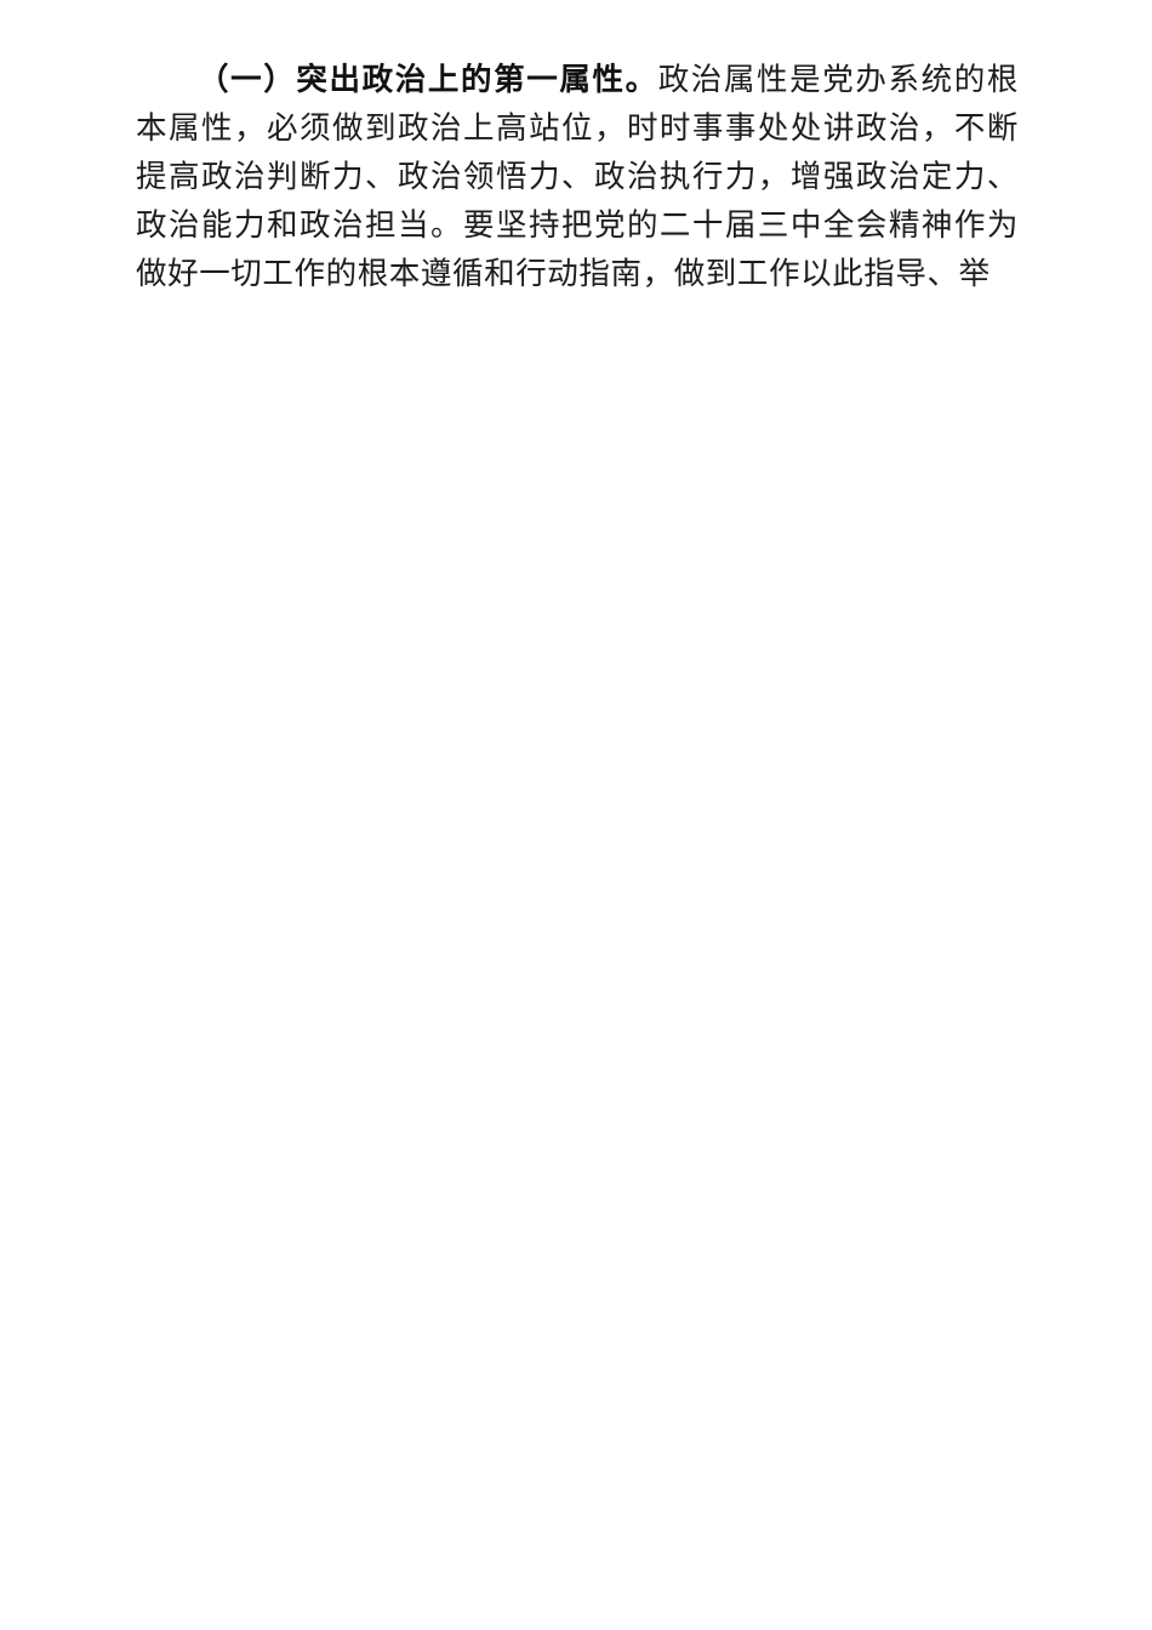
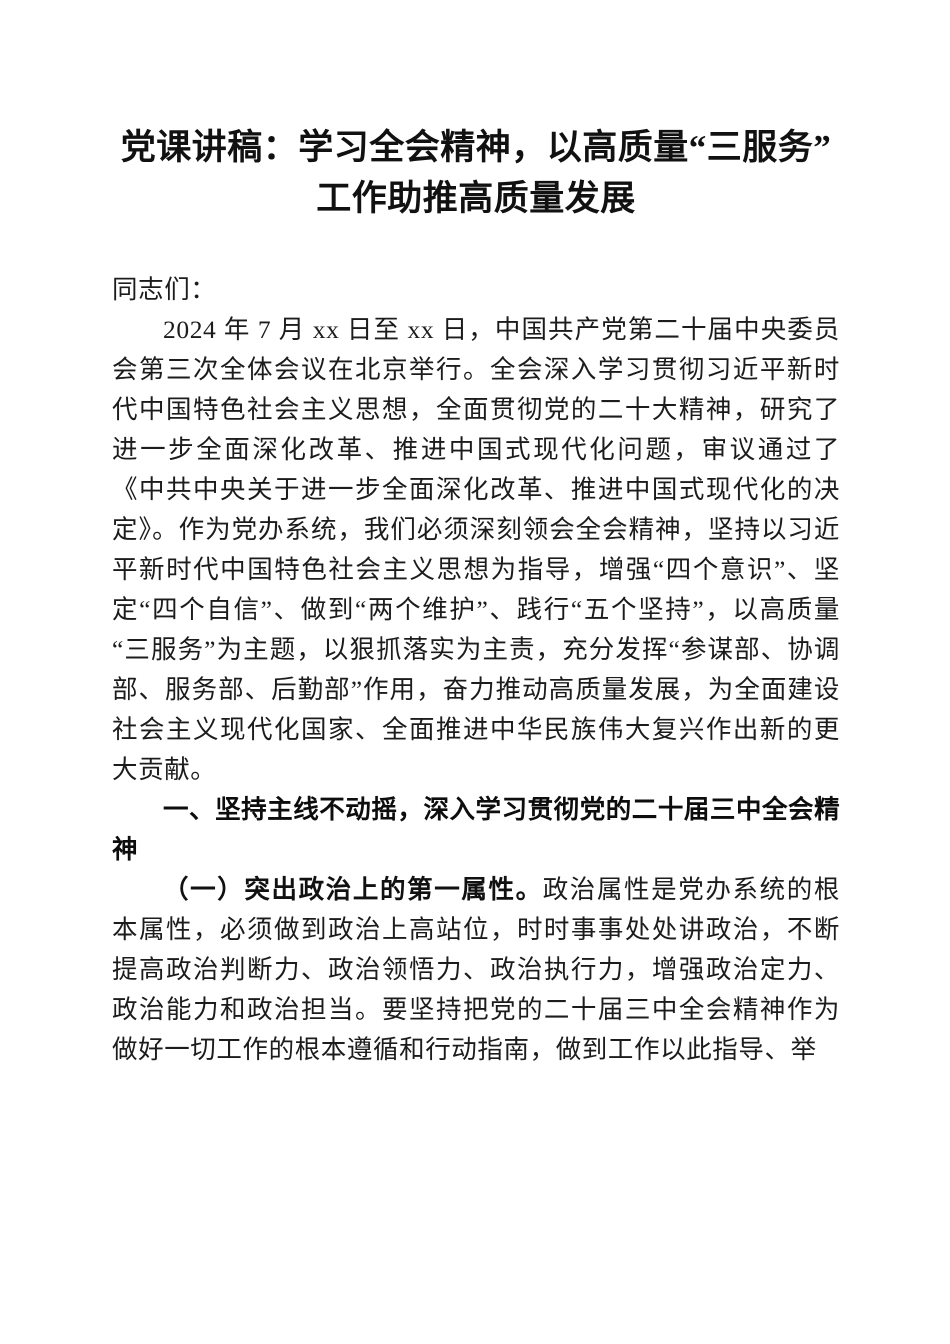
+ 党课讲稿：学习全会精神，以高质量“三服务”工作助推高质量发展
+ 同志们：
+ 2024 年 7 月 xx 日至 xx 日，中国共产党第二十届中央委员会第三次全体会议在北京举行。全会深入学习贯彻习近平新时代中国特色社会主义思想，全面贯彻党的二十大精神，研究了进一步全面深化改革、推进中国式现代化问题，审议通过了《中共中央关于进一步全面深化改革、推进中国式现代化的决定》。作为党办系统，我们必须深刻领会全会精神，坚持以习近平新时代中国特色社会主义思想为指导，增强“四个意识”、坚定“四个自信”、做到“两个维护”、践行“五个坚持”，以高质量“三服务”为主题，以狠抓落实为主责，充分发挥“参谋部、协调部、服务部、后勤部”作用，奋力推动高质量发展，为全面建设社会主义现代化国家、全面推进中华民族伟大复兴作出新的更大贡献。
+ 一、坚持主线不动摇，深入学习贯彻党的二十届三中全会精神
  （一）突出政治上的第一属性。政治属性是党办系统的根本属性，必须做到政治上高站位，时时事事处处讲政治，不断提高政治判断力、政治领悟力、政治执行力，增强政治定力、政治能力和政治担当。要坚持把党的二十届三中全会精神作为做好一切工作的根本遵循和行动指南，做到工作以此指导、举
